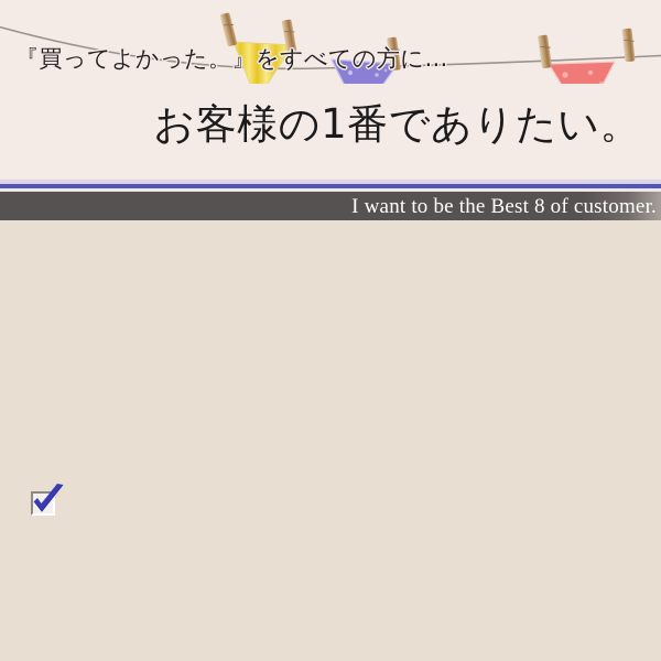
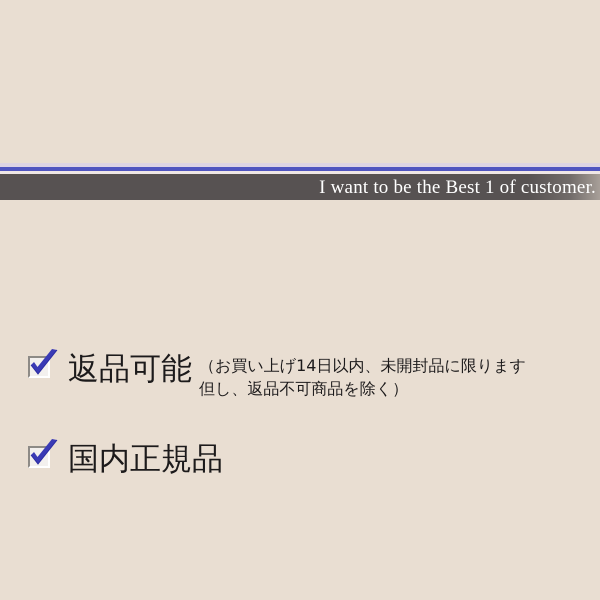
- 『買ってよかった。』をすべての方に…
- お客様の1番でありたい。
- I want to be the Best 8 of customer.
+ I want to be the Best 1 of customer.
+ 返品可能
+ （お買い上げ14日以内、未開封品に限ります
+ 但し、返品不可商品を除く）
+ 国内正規品
